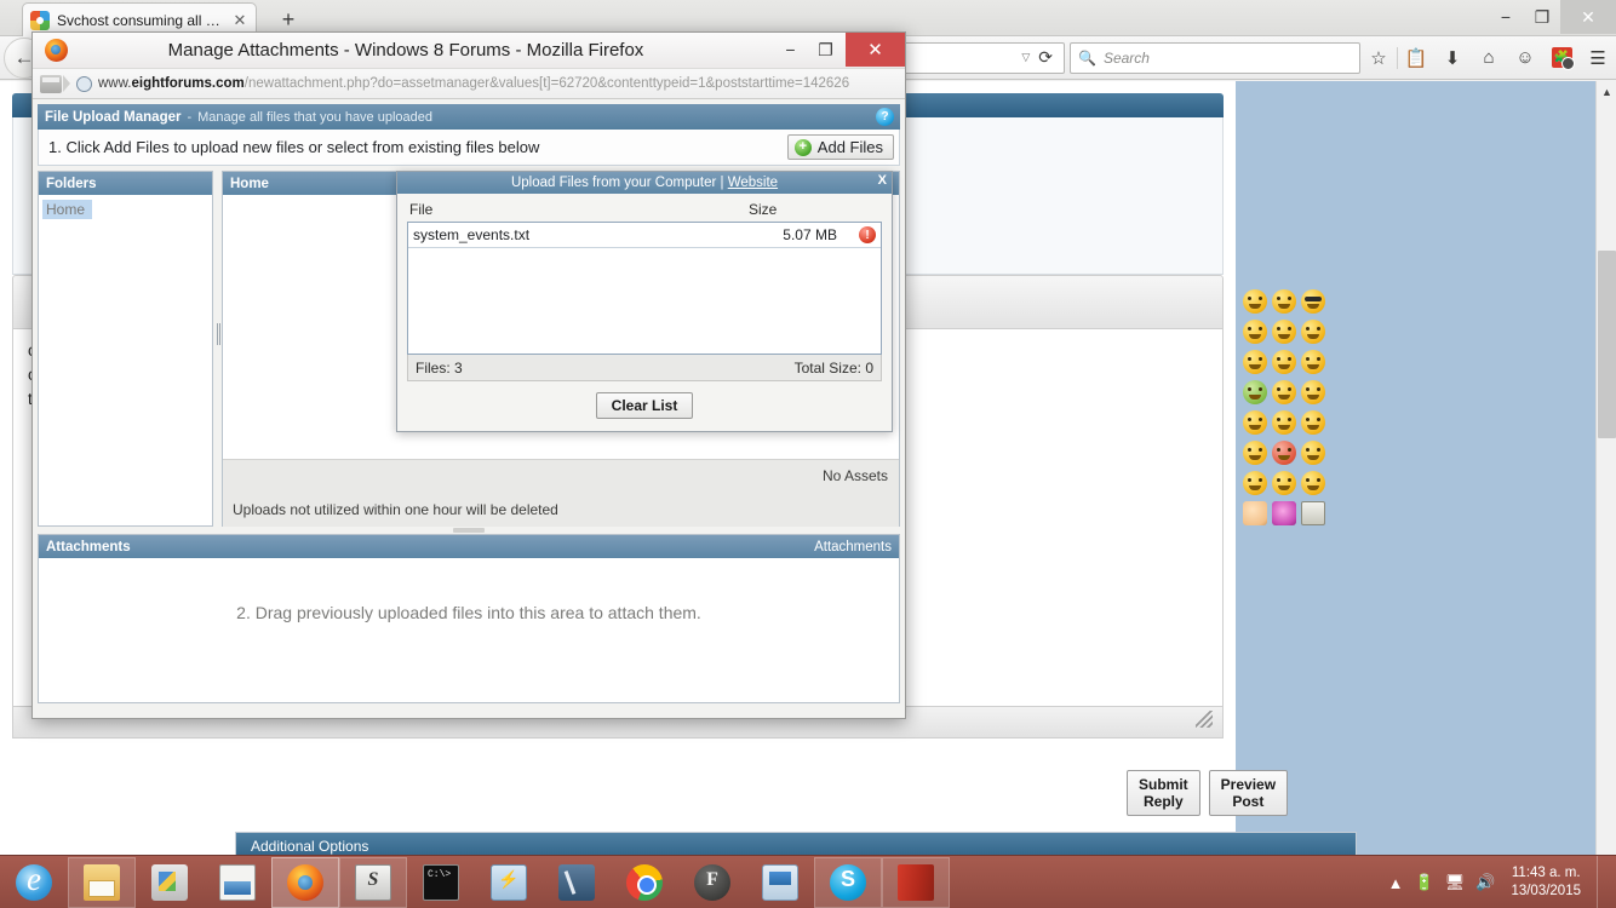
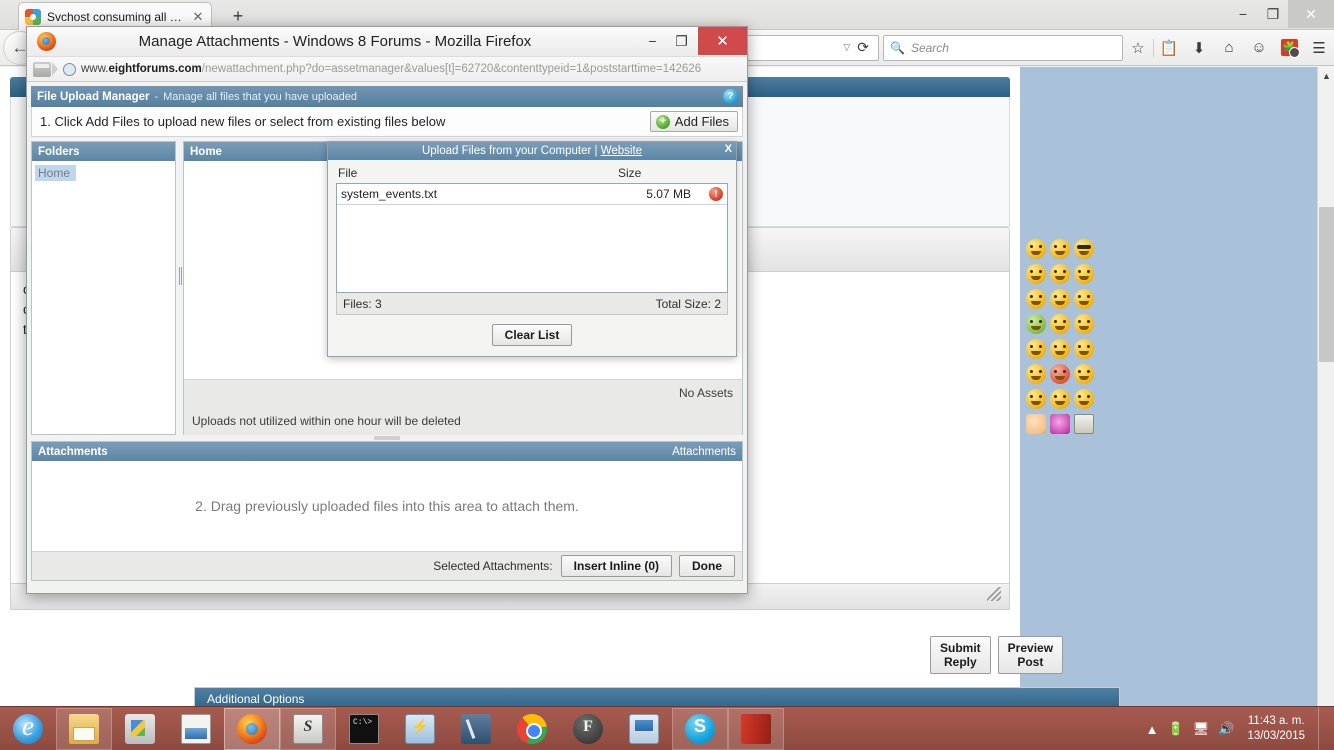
  Svchost consuming all me.
  ✕
  +
  −
  ❐
  ✕
  ←
  ▽
  ⟳
  🔍
  Search
  ☆
  📋
  ⬇
  ⌂
  ☺
  🧩
  ☰
  Submit Reply
  Preview Post
  Additional Options
  ▲
  Manage Attachments - Windows 8 Forums - Mozilla Firefox
  −
  ❐
  ✕
  www.eightforums.com/newattachment.php?do=assetmanager&values[t]=62720&contenttypeid=1&poststarttime=142626
  File Upload Manager
  -
  Manage all files that you have uploaded
  ?
  1. Click Add Files to upload new files or select from existing files below
  +
  Add Files
  Folders
  Home
  Home
  No Assets
  Uploads not utilized within one hour will be deleted
  Upload Files from your Computer | Website
  X
  File
  Size
  system_events.txt
  5.07 MB
  !
  Files: 3
- Total Size: 0
+ Total Size: 2
  Clear List
  Attachments
  Attachments
  2. Drag previously uploaded files into this area to attach them.
+ Selected Attachments:
+ Insert Inline (0)
+ Done
  ▲
  🔋
  🖥
  🔊
  11:43 a. m.
  13/03/2015
